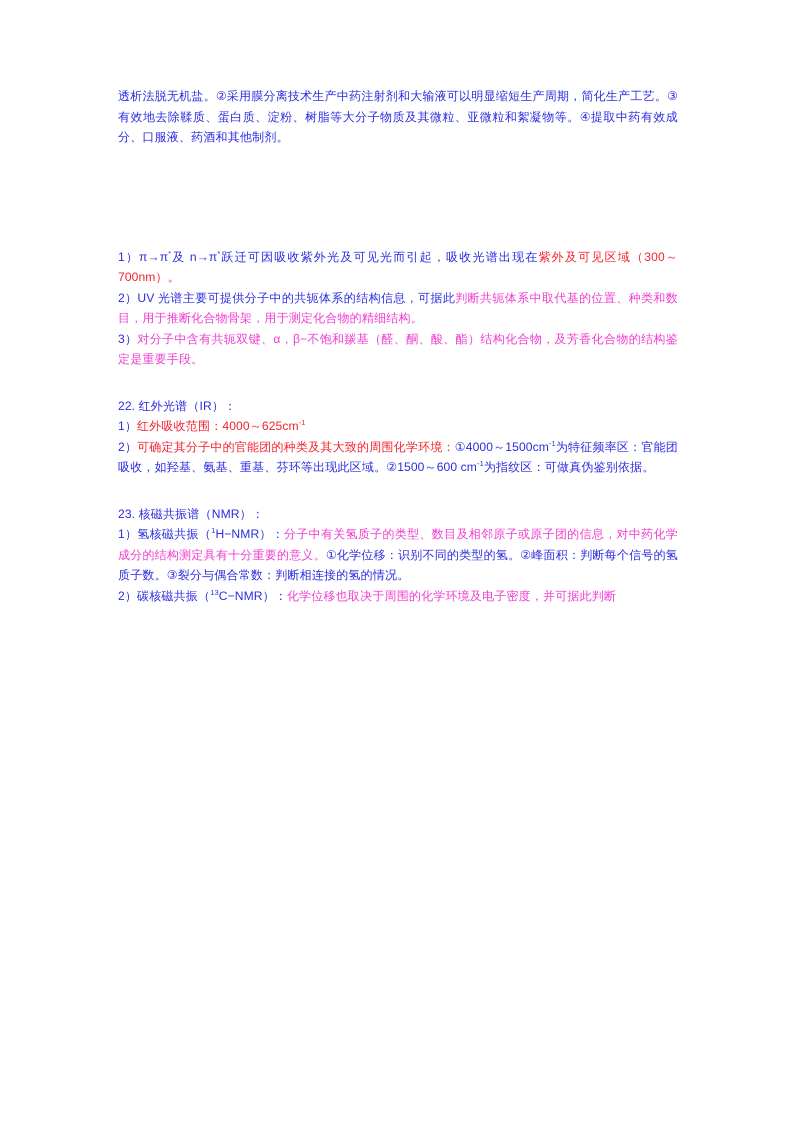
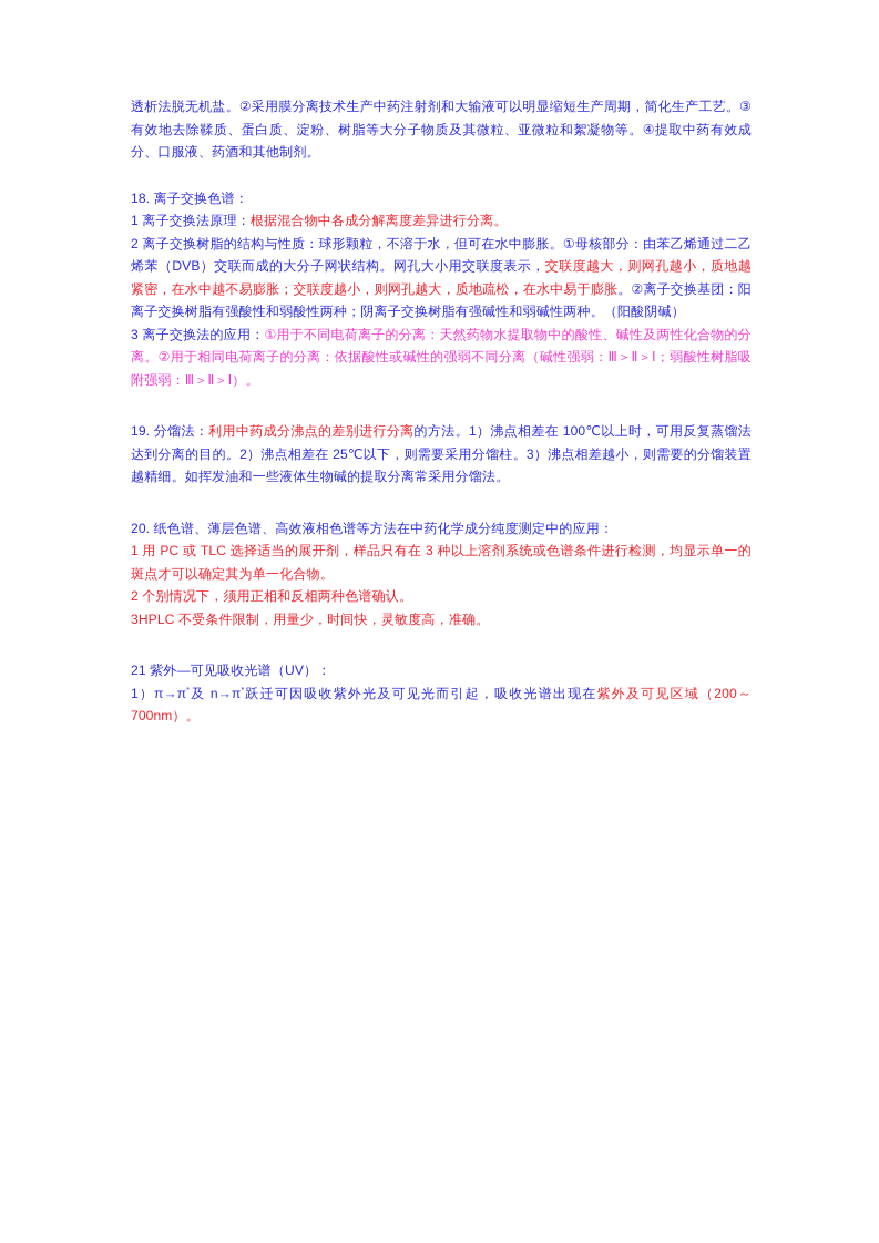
  透析法脱无机盐。②采用膜分离技术生产中药注射剂和大输液可以明显缩短生产周期，简化生产工艺。③有效地去除鞣质、蛋白质、淀粉、树脂等大分子物质及其微粒、亚微粒和絮凝物等。④提取中药有效成分、口服液、药酒和其他制剂。
+ 18. 离子交换色谱：
+ 1 离子交换法原理：根据混合物中各成分解离度差异进行分离。
+ 2 离子交换树脂的结构与性质：球形颗粒，不溶于水，但可在水中膨胀。①母核部分：由苯乙烯通过二乙烯苯（DVB）交联而成的大分子网状结构。网孔大小用交联度表示，交联度越大，则网孔越小，质地越紧密，在水中越不易膨胀；交联度越小，则网孔越大，质地疏松，在水中易于膨胀。②离子交换基团：阳离子交换树脂有强酸性和弱酸性两种；阴离子交换树脂有强碱性和弱碱性两种。（阳酸阴碱）
+ 3 离子交换法的应用：①用于不同电荷离子的分离：天然药物水提取物中的酸性、碱性及两性化合物的分离。②用于相同电荷离子的分离：依据酸性或碱性的强弱不同分离（碱性强弱：Ⅲ＞Ⅱ＞Ⅰ；弱酸性树脂吸附强弱：Ⅲ＞Ⅱ＞Ⅰ）。
+ 19. 分馏法：利用中药成分沸点的差别进行分离的方法。1）沸点相差在 100℃以上时，可用反复蒸馏法达到分离的目的。2）沸点相差在 25℃以下，则需要采用分馏柱。3）沸点相差越小，则需要的分馏装置越精细。如挥发油和一些液体生物碱的提取分离常采用分馏法。
+ 20. 纸色谱、薄层色谱、高效液相色谱等方法在中药化学成分纯度测定中的应用：
+ 1 用 PC 或 TLC 选择适当的展开剂，样品只有在 3 种以上溶剂系统或色谱条件进行检测，均显示单一的斑点才可以确定其为单一化合物。
+ 2 个别情况下，须用正相和反相两种色谱确认。
+ 3HPLC 不受条件限制，用量少，时间快，灵敏度高，准确。
+ 21 紫外—可见吸收光谱（UV）：
- 1）π→π*及 n→π*跃迁可因吸收紫外光及可见光而引起，吸收光谱出现在紫外及可见区域（300～700nm）。
+ 1）π→π*及 n→π*跃迁可因吸收紫外光及可见光而引起，吸收光谱出现在紫外及可见区域（200～700nm）。
- 2）UV 光谱主要可提供分子中的共轭体系的结构信息，可据此判断共轭体系中取代基的位置、种类和数目，用于推断化合物骨架，用于测定化合物的精细结构。
- 3）对分子中含有共轭双键、α，β−不饱和羰基（醛、酮、酸、酯）结构化合物，及芳香化合物的结构鉴定是重要手段。
- 22. 红外光谱（IR）：
- 1）红外吸收范围：4000～625cm-1
- 2）可确定其分子中的官能团的种类及其大致的周围化学环境：①4000～1500cm-1为特征频率区：官能团吸收，如羟基、氨基、重基、芬环等出现此区域。②1500～600 cm-1为指纹区：可做真伪鉴别依据。
- 23. 核磁共振谱（NMR）：
- 1）氢核磁共振（1H−NMR）：分子中有关氢质子的类型、数目及相邻原子或原子团的信息，对中药化学成分的结构测定具有十分重要的意义。①化学位移：识别不同的类型的氢。②峰面积：判断每个信号的氢质子数。③裂分与偶合常数：判断相连接的氢的情况。
- 2）碳核磁共振（13C−NMR）：化学位移也取决于周围的化学环境及电子密度，并可据此判断
